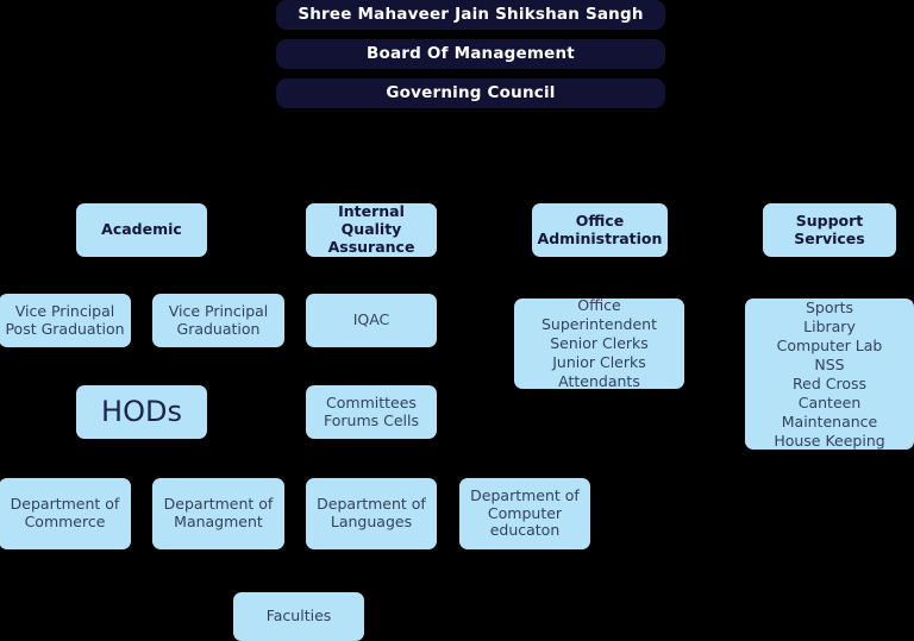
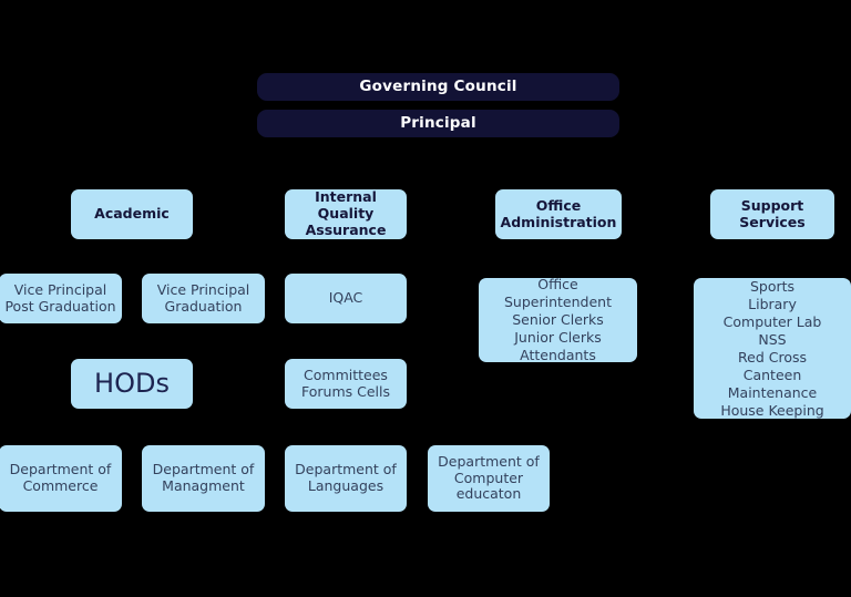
- Shree Mahaveer Jain Shikshan Sangh
- Board Of Management
  Governing Council
+ Principal
  Academic
  Internal Quality
  Assurance
  Office
  Administration
  Support
  Services
  Vice Principal
  Post Graduation
  Vice Principal
  Graduation
  IQAC
  Office Superintendent
  Senior Clerks
  Junior Clerks
  Attendants
  Sports
  Library
  Computer Lab
  NSS
  Red Cross
  Canteen
  Maintenance
  House Keeping
  HODs
  Committees
  Forums Cells
  Department of
  Commerce
  Department of
  Managment
  Department of
  Languages
  Department of
  Computer
  educaton
- Faculties
